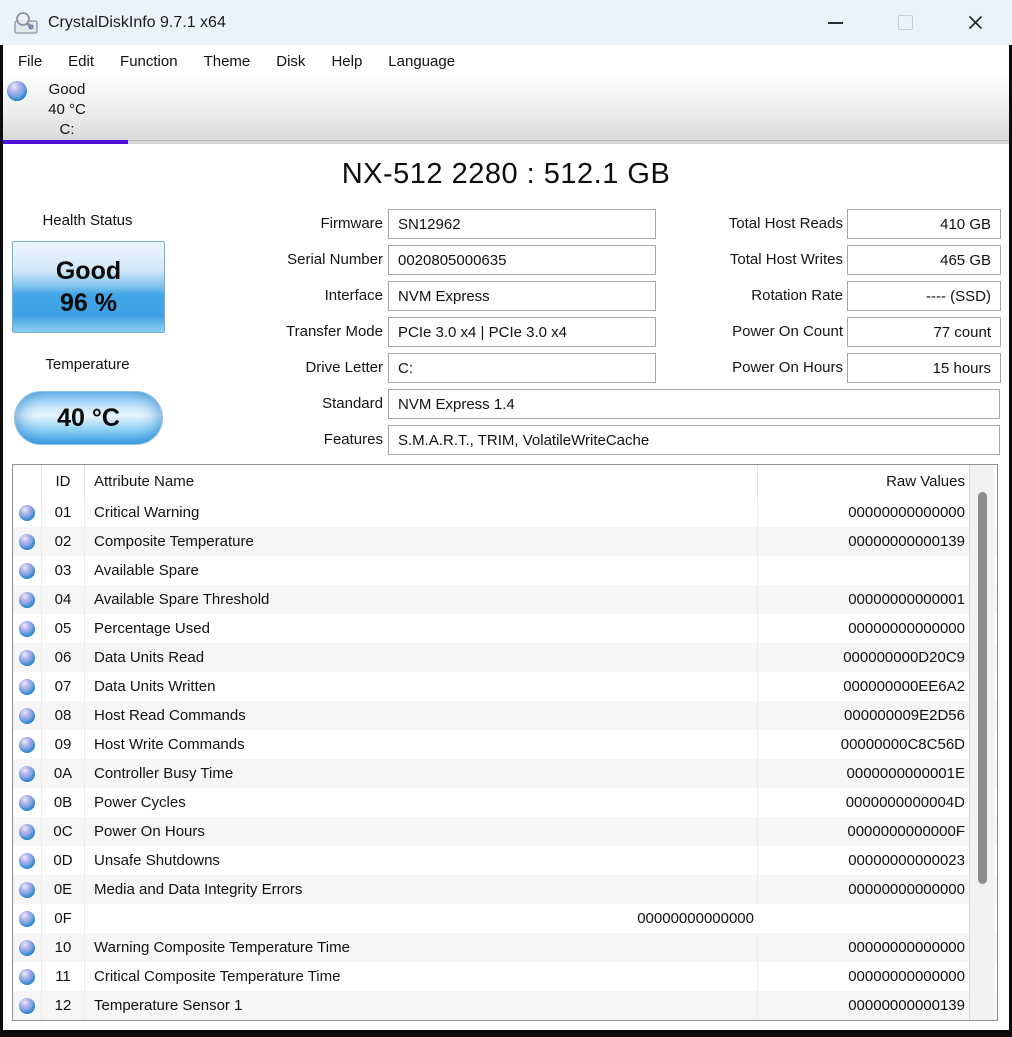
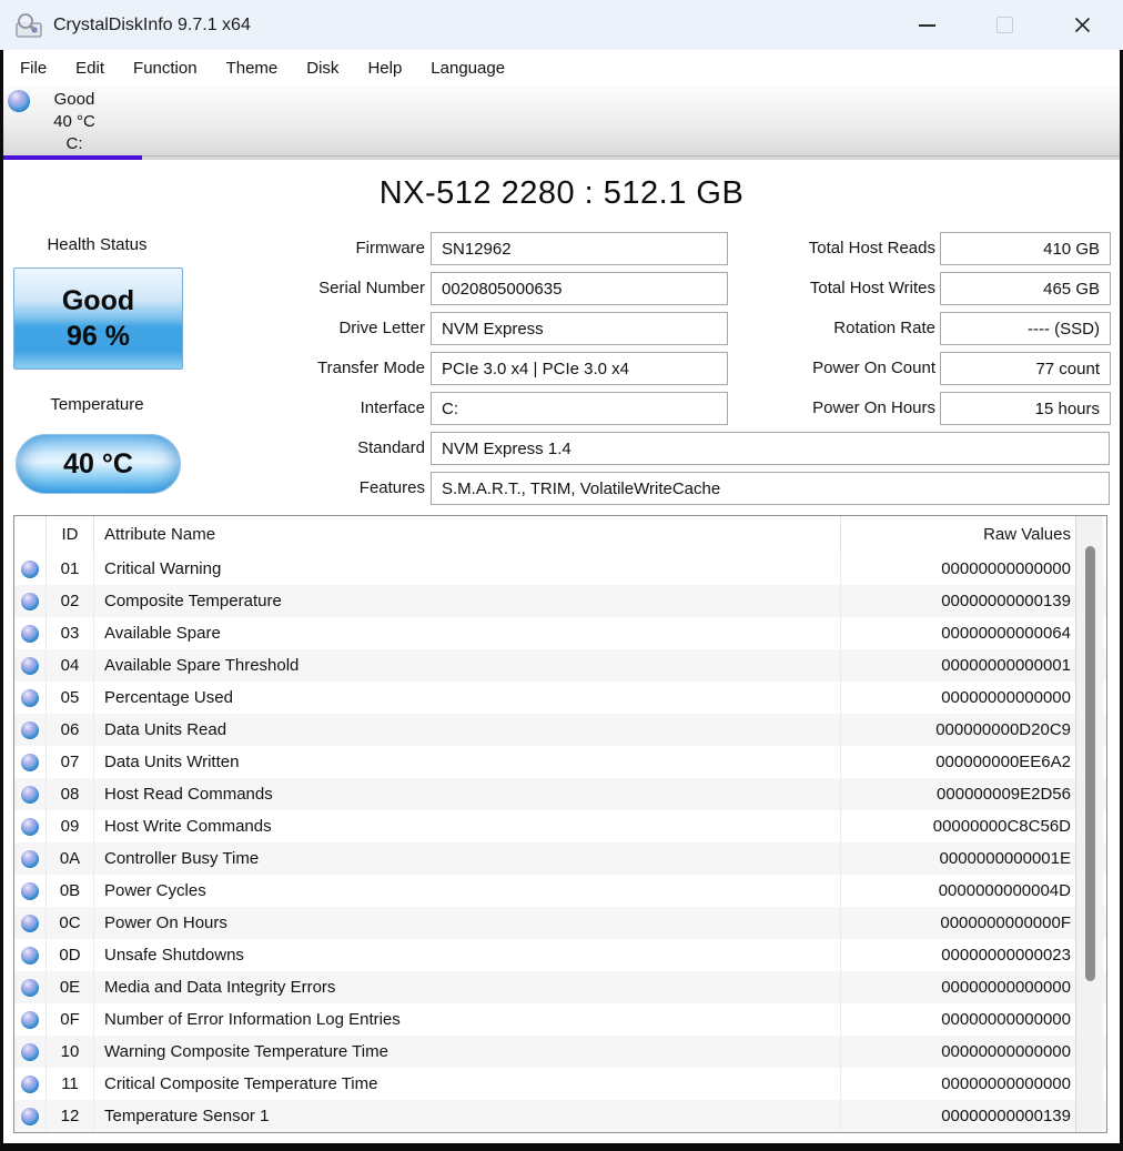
  CrystalDiskInfo 9.7.1 x64
  File
  Edit
  Function
  Theme
  Disk
  Help
  Language
  Good
  40 °C
  C:
  NX-512 2280 : 512.1 GB
  Health Status
  Good
  96 %
  Temperature
  40 °C
  Firmware
  SN12962
  Serial Number
  0020805000635
- Interface
+ Drive Letter
  NVM Express
  Transfer Mode
  PCIe 3.0 x4 | PCIe 3.0 x4
- Drive Letter
+ Interface
  C:
  Standard
  NVM Express 1.4
  Features
  S.M.A.R.T., TRIM, VolatileWriteCache
  Total Host Reads
  410 GB
  Total Host Writes
  465 GB
  Rotation Rate
  ---- (SSD)
  Power On Count
  77 count
  Power On Hours
  15 hours
  ID
  Attribute Name
  Raw Values
  01
  Critical Warning
  00000000000000
  02
  Composite Temperature
  00000000000139
  03
  Available Spare
+ 00000000000064
  04
  Available Spare Threshold
  00000000000001
  05
  Percentage Used
  00000000000000
  06
  Data Units Read
  000000000D20C9
  07
  Data Units Written
  000000000EE6A2
  08
  Host Read Commands
  000000009E2D56
  09
  Host Write Commands
  00000000C8C56D
  0A
  Controller Busy Time
  0000000000001E
  0B
  Power Cycles
  0000000000004D
  0C
  Power On Hours
  0000000000000F
  0D
  Unsafe Shutdowns
  00000000000023
  0E
  Media and Data Integrity Errors
  00000000000000
  0F
+ Number of Error Information Log Entries
  00000000000000
  10
  Warning Composite Temperature Time
  00000000000000
  11
  Critical Composite Temperature Time
  00000000000000
  12
  Temperature Sensor 1
  00000000000139
